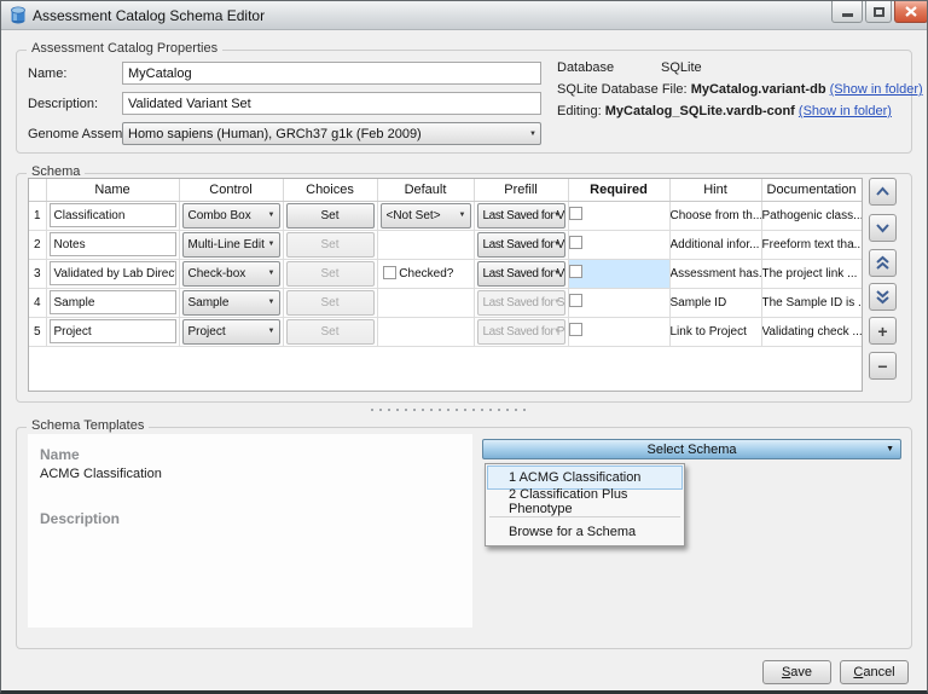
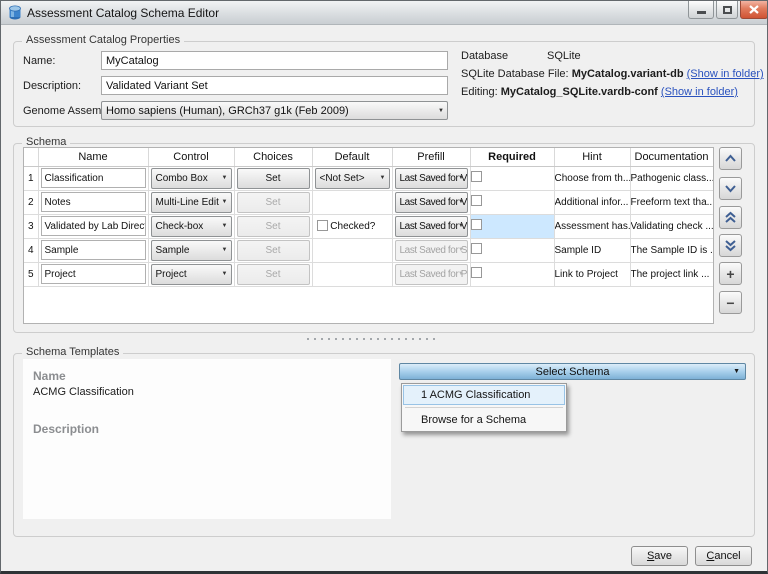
  Assessment Catalog Schema Editor
  Assessment Catalog Properties
  Name:
  MyCatalog
  Description:
  Validated Variant Set
  Genome Assem
  Homo sapiens (Human), GRCh37 g1k (Feb 2009)
  Database
  SQLite
  SQLite Database File: MyCatalog.variant-db (Show in folder)
  Editing: MyCatalog_SQLite.vardb-conf (Show in folder)
  Schema
  	Name	Control	Choices	Default	Prefill	Required	Hint	Documentation
  1	Classification	Combo Box	Set	<Not Set>	Last Saved for V		Choose from th...	Pathogenic class..
  2	Notes	Multi-Line Edit	Set		Last Saved for V		Additional infor...	Freeform text tha..
- 3	Validated by Lab Direc	Check-box	Set	Checked?	Last Saved for V		Assessment has.	The project link ...
+ 3	Validated by Lab Direc	Check-box	Set	Checked?	Last Saved for V		Assessment has.	Validating check ...
  4	Sample	Sample	Set		Last Saved for S		Sample ID	The Sample ID is .
- 5	Project	Project	Set		Last Saved for P		Link to Project	Validating check ...
+ 5	Project	Project	Set		Last Saved for P		Link to Project	The project link ...
  +
  −
  Schema Templates
  Name
  ACMG Classification
  Description
  Select Schema
  1 ACMG Classification
- 2 Classification Plus Phenotype
  Browse for a Schema
  Save
  Cancel
